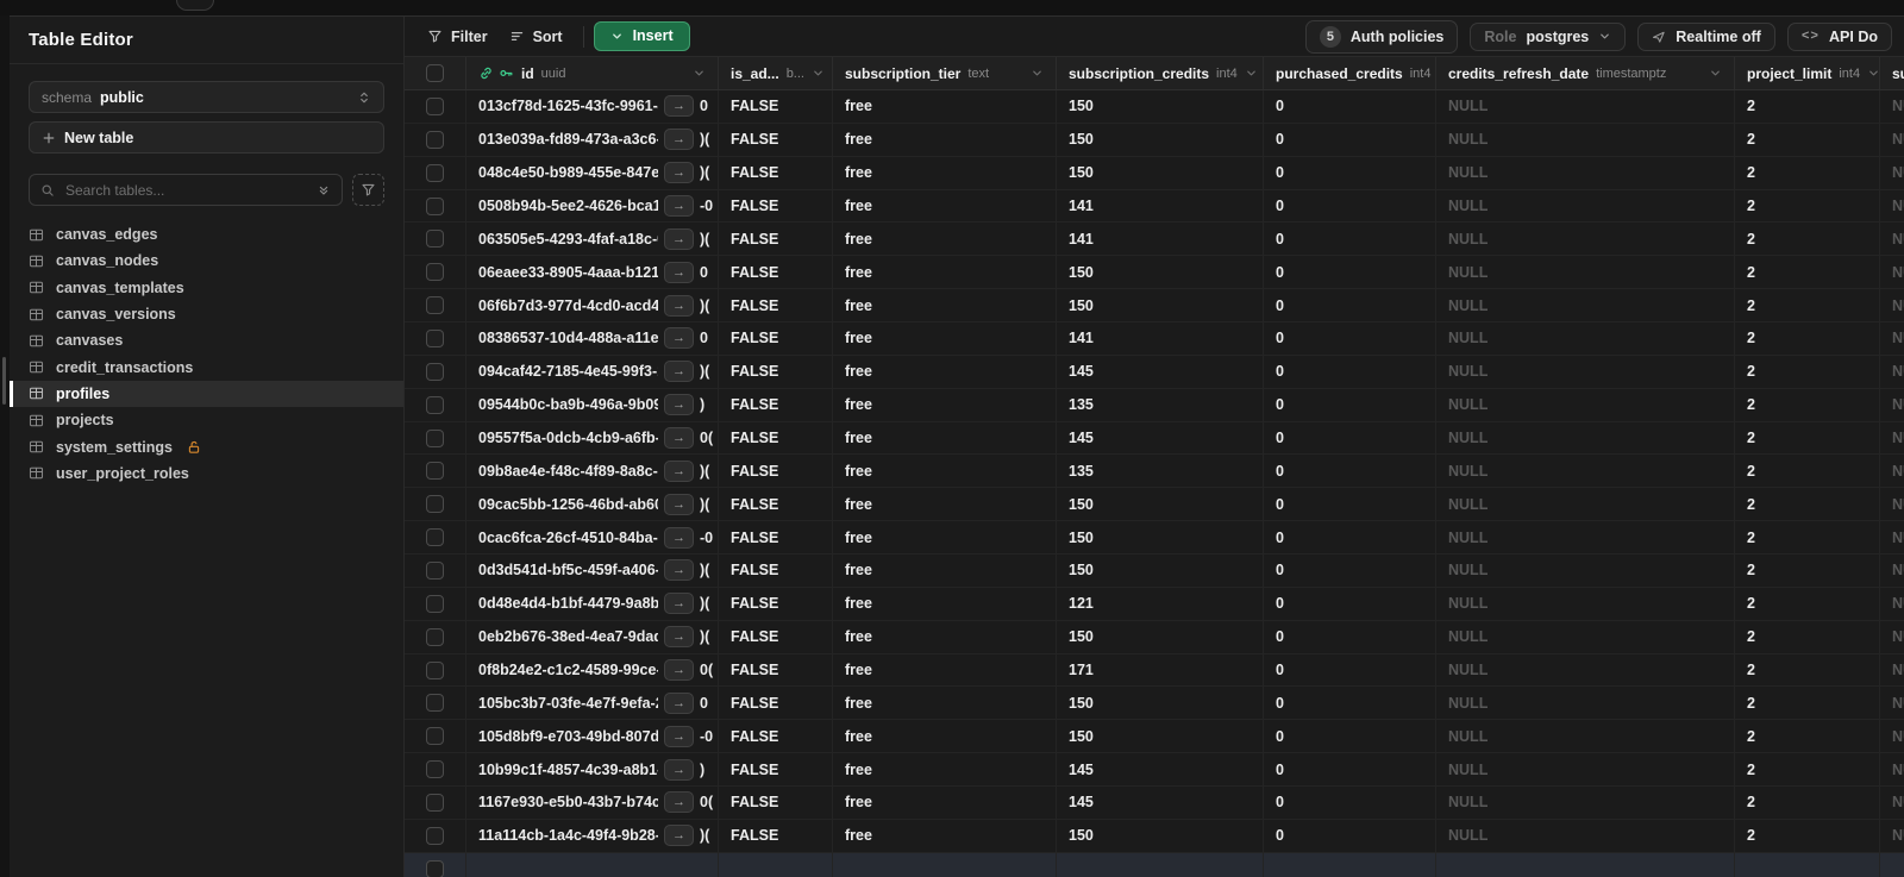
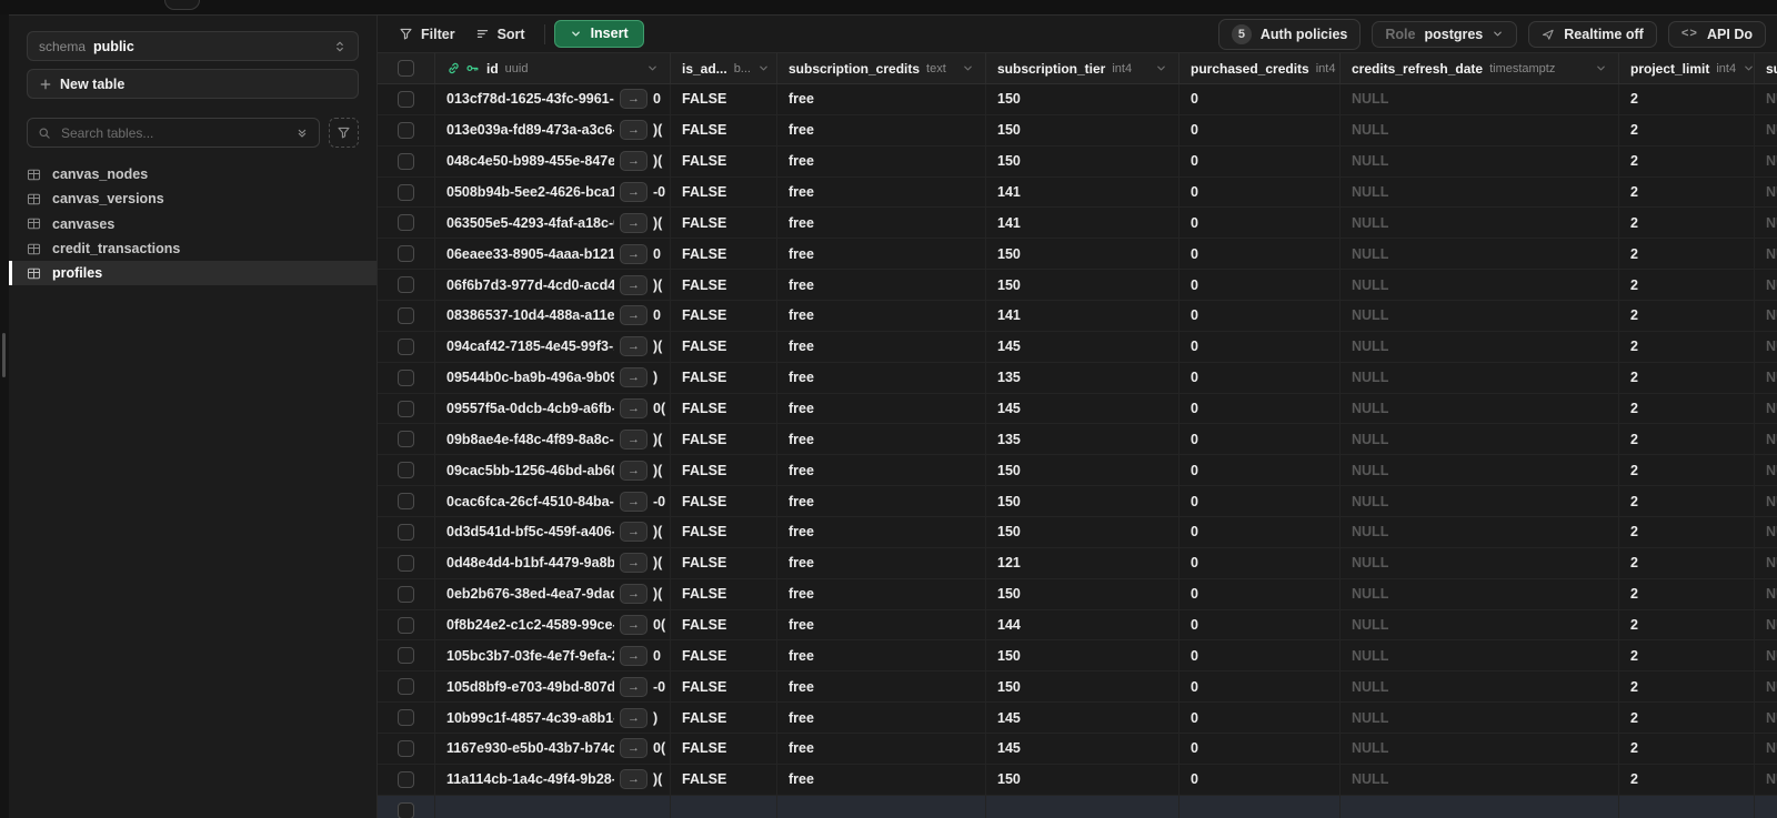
- Table Editor
  schema
  public
  New table
  Search tables...
- canvas_edges
  canvas_nodes
- canvas_templates
  canvas_versions
  canvases
  credit_transactions
  profiles
- projects
- system_settings
- user_project_roles
  Filter
  Sort
  Insert
  5
  Auth policies
  Role
  postgres
  Realtime off
  <>
  API Do
  id
  uuid
  is_ad...
  b...
- subscription_tier
+ subscription_credits
  text
- subscription_credits
+ subscription_tier
  int4
  purchased_credits
  int4
  credits_refresh_date
  timestamptz
  project_limit
  int4
  013cf78d-1625-43fc-9961-
  →
  0
  FALSE
  free
  150
  0
  NULL
  2
  013e039a-fd89-473a-a3c6
  →
  )(
  FALSE
  free
  150
  0
  NULL
  2
  048c4e50-b989-455e-847e
  →
  )(
  FALSE
  free
  150
  0
  NULL
  2
  0508b94b-5ee2-4626-bca1
  →
  -0
  FALSE
  free
  141
  0
  NULL
  2
  063505e5-4293-4faf-a18c-
  →
  )(
  FALSE
  free
  141
  0
  NULL
  2
  06eaee33-8905-4aaa-b121
  →
  0
  FALSE
  free
  150
  0
  NULL
  2
  06f6b7d3-977d-4cd0-acd4
  →
  )(
  FALSE
  free
  150
  0
  NULL
  2
  08386537-10d4-488a-a11e
  →
  0
  FALSE
  free
  141
  0
  NULL
  2
  094caf42-7185-4e45-99f3-
  →
  )(
  FALSE
  free
  145
  0
  NULL
  2
  09544b0c-ba9b-496a-9b09
  →
  )
  FALSE
  free
  135
  0
  NULL
  2
  09557f5a-0dcb-4cb9-a6fb-
  →
  0(
  FALSE
  free
  145
  0
  NULL
  2
  09b8ae4e-f48c-4f89-8a8c-
  →
  )(
  FALSE
  free
  135
  0
  NULL
  2
  09cac5bb-1256-46bd-ab6
  →
  )(
  FALSE
  free
  150
  0
  NULL
  2
  0cac6fca-26cf-4510-84ba-
  →
  -0
  FALSE
  free
  150
  0
  NULL
  2
  0d3d541d-bf5c-459f-a406-
  →
  )(
  FALSE
  free
  150
  0
  NULL
  2
  0d48e4d4-b1bf-4479-9a8b
  →
  )(
  FALSE
  free
  121
  0
  NULL
  2
  0eb2b676-38ed-4ea7-9da
  →
  )(
  FALSE
  free
  150
  0
  NULL
  2
  0f8b24e2-c1c2-4589-99ce
  →
  0(
  FALSE
  free
- 171
+ 144
  0
  NULL
  2
  105bc3b7-03fe-4e7f-9efa-
  →
  0
  FALSE
  free
  150
  0
  NULL
  2
  105d8bf9-e703-49bd-807d
  →
  -0
  FALSE
  free
  150
  0
  NULL
  2
  10b99c1f-4857-4c39-a8b1
  →
  )
  FALSE
  free
  145
  0
  NULL
  2
  1167e930-e5b0-43b7-b74c
  →
  0(
  FALSE
  free
  145
  0
  NULL
  2
  11a114cb-1a4c-49f4-9b28-
  →
  )(
  FALSE
  free
  150
  0
  NULL
  2
